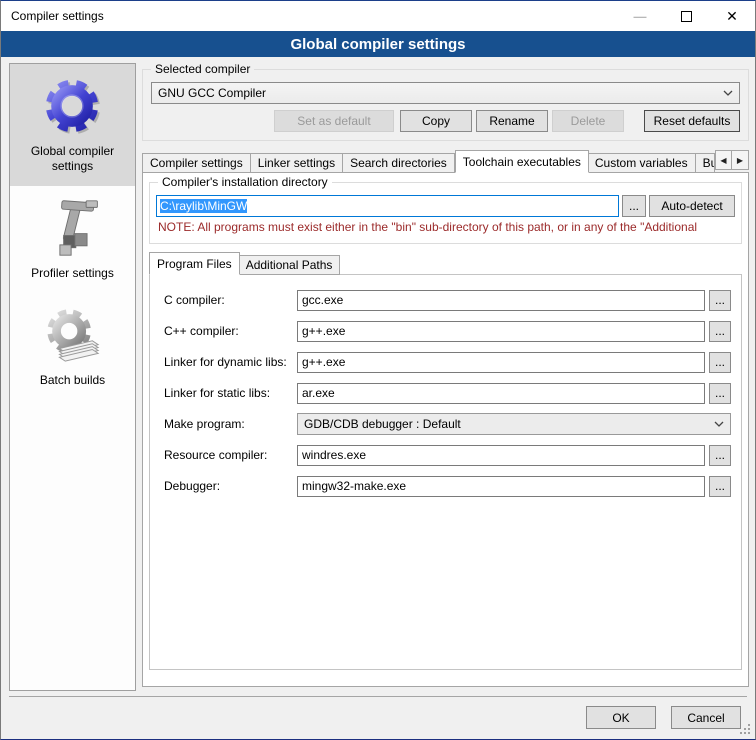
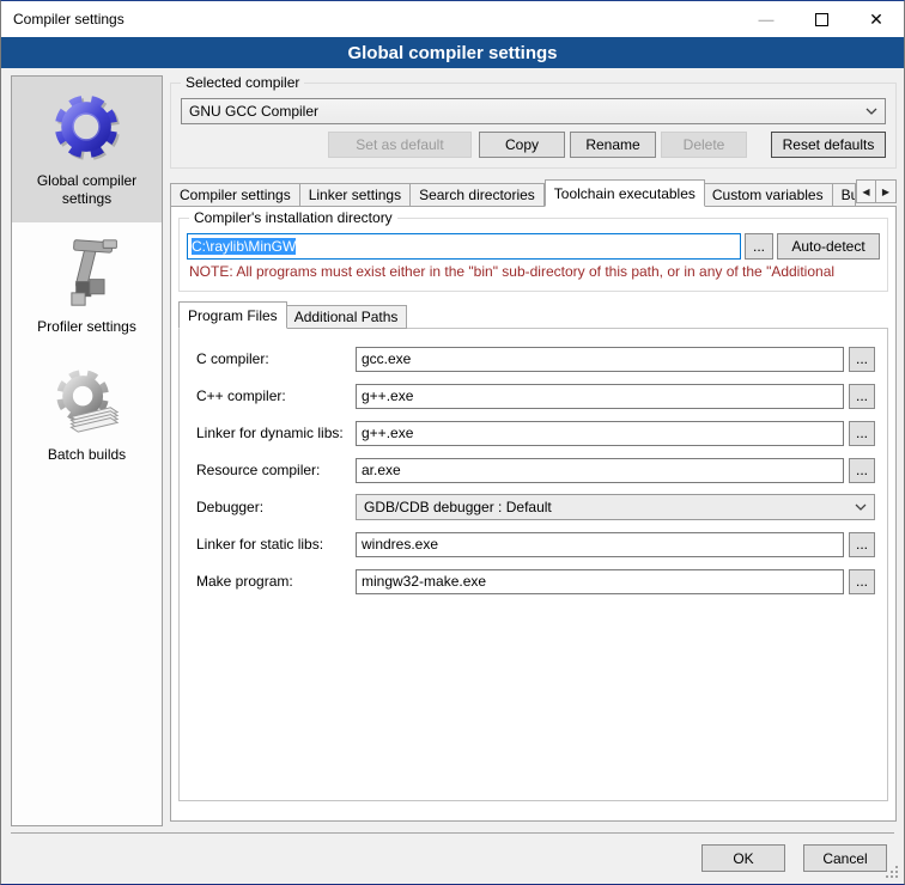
  Compiler settings
  —
  ✕
  Global compiler settings
  Global compiler settings
  Profiler settings
  Batch builds
  Selected compiler
  GNU GCC Compiler
  Set as default
  Copy
  Rename
  Delete
  Reset defaults
  Compiler settings
  Linker settings
  Search directories
  Toolchain executables
  Custom variables
  ◀
  ▶
  Compiler's installation directory
  C:\raylib\MinGW
  ...
  Auto-detect
  NOTE: All programs must exist either in the "bin" sub-directory of this path, or in any of the "Additional
  Program Files
  Additional Paths
  C compiler:
  gcc.exe
  ...
  C++ compiler:
  g++.exe
  ...
  Linker for dynamic libs:
  g++.exe
  ...
- Linker for static libs:
+ Resource compiler:
  ar.exe
  ...
- Make program:
+ Debugger:
  GDB/CDB debugger : Default
- Resource compiler:
+ Linker for static libs:
  windres.exe
  ...
- Debugger:
+ Make program:
  mingw32-make.exe
  ...
  OK
  Cancel
